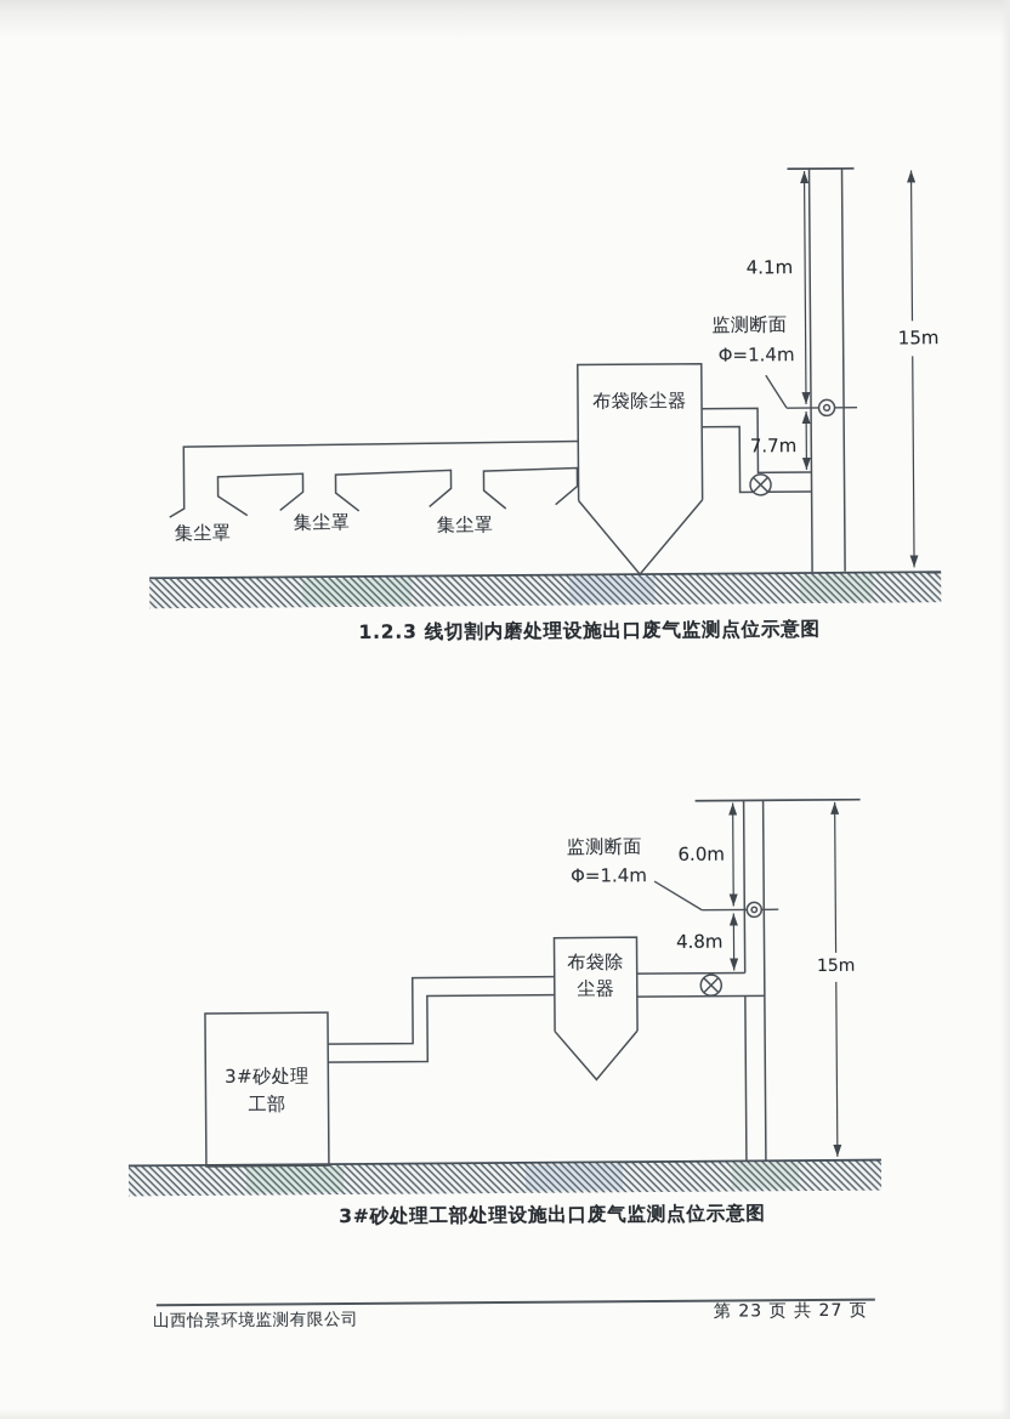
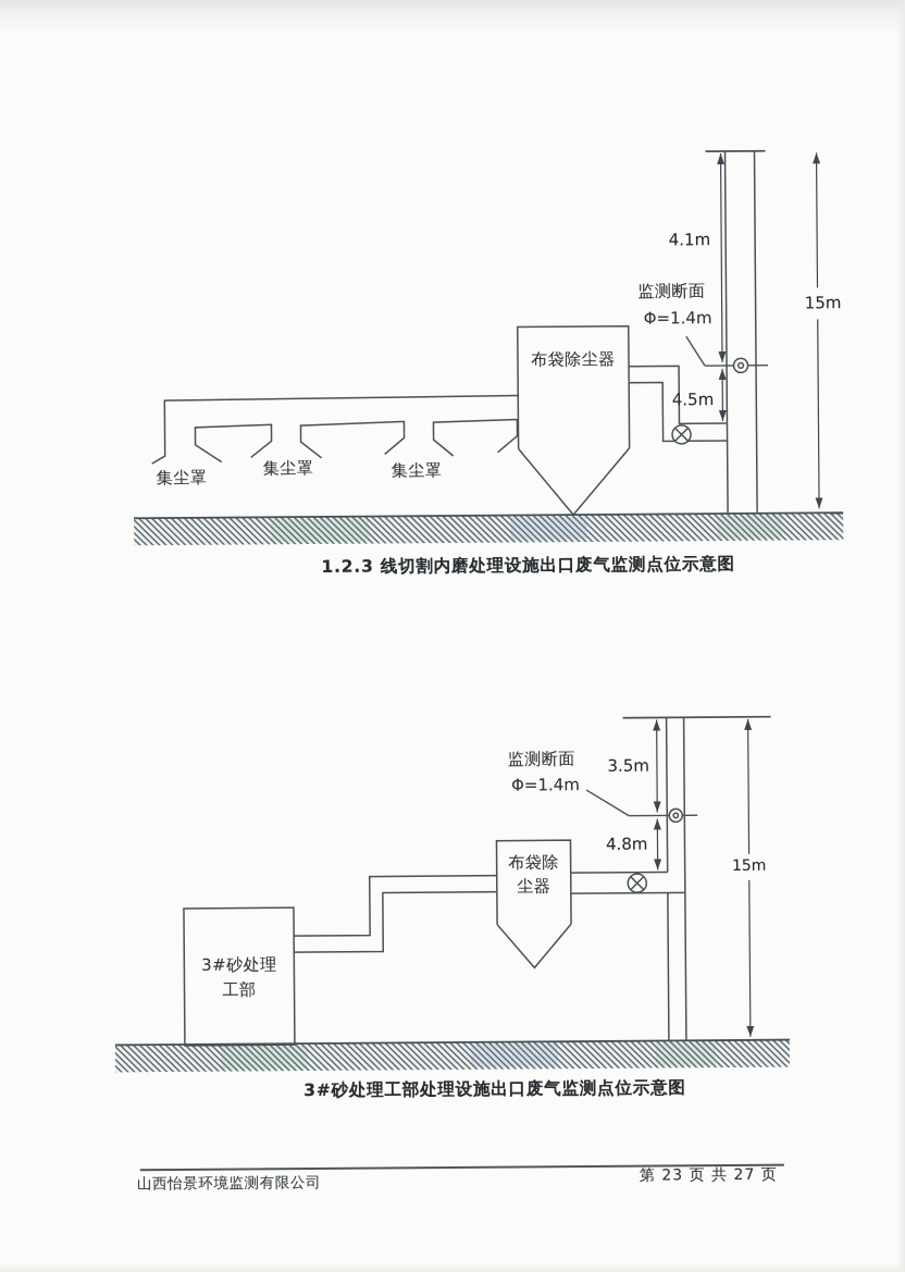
  4.1m
  监测断面
  Φ=1.4m
  15m
- 7.7m
+ 4.5m
  布袋除尘器
  集尘罩
  集尘罩
  集尘罩
  1.2.3 线切割内磨处理设施出口废气监测点位示意图
  监测断面
  Φ=1.4m
- 6.0m
+ 3.5m
  4.8m
  15m
  布袋除
  尘器
  3#砂处理
  工部
  3#砂处理工部处理设施出口废气监测点位示意图
  山西怡景环境监测有限公司
  第 23 页 共 27 页
